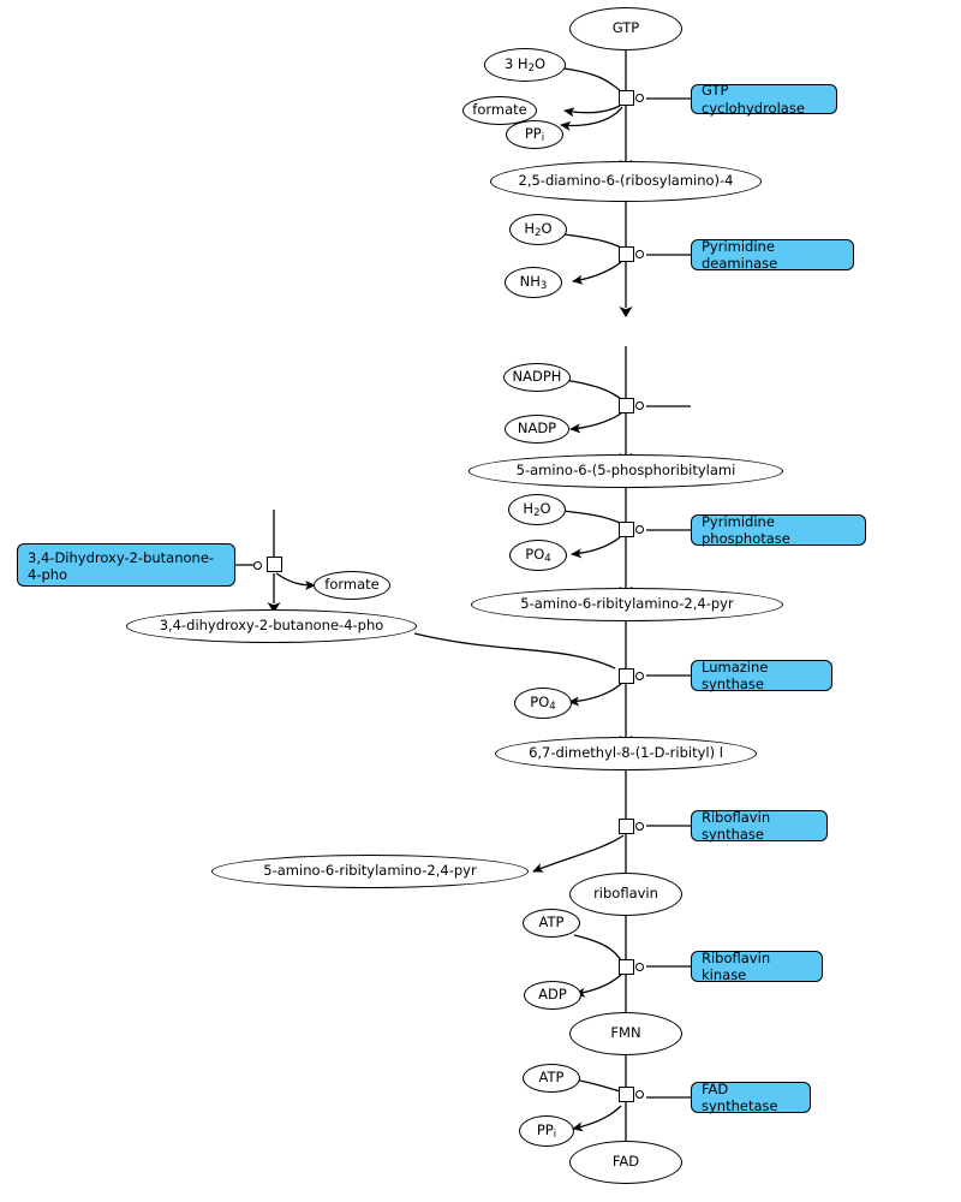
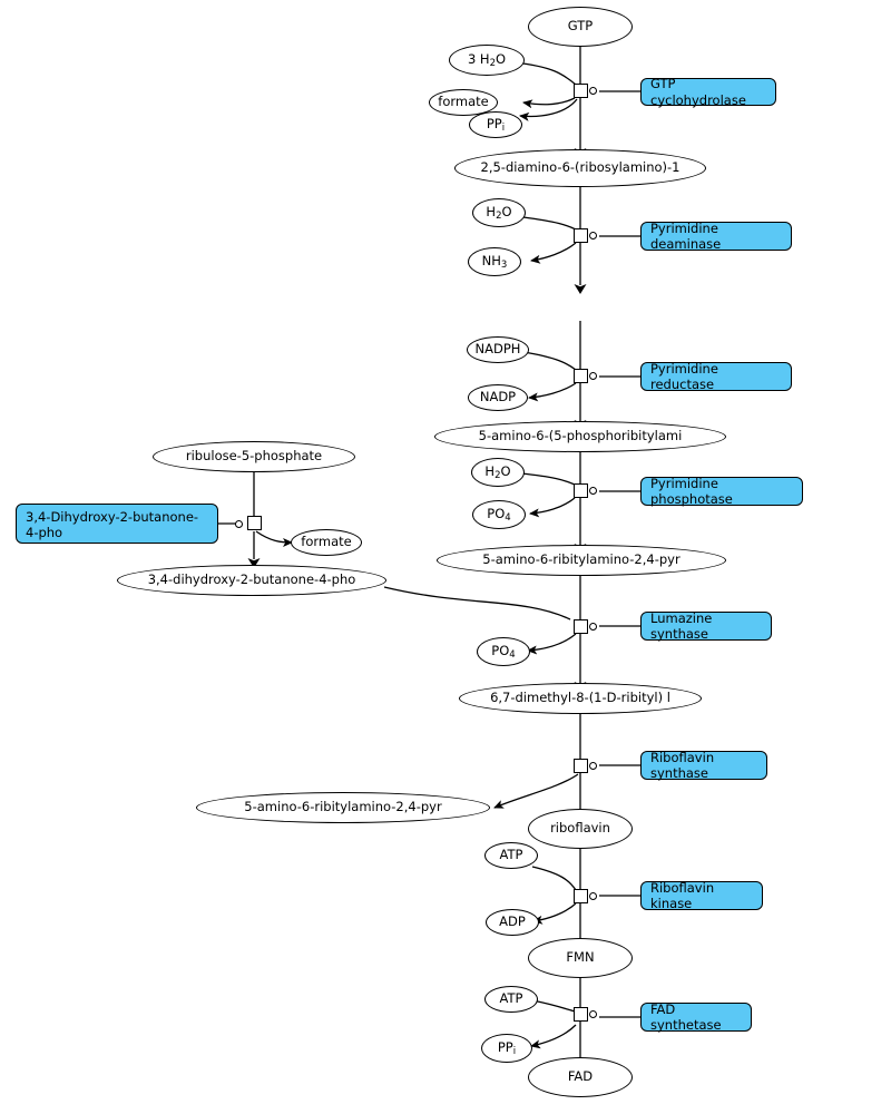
  GTP
- 2,5-diamino-6-(ribosylamino)-4
+ 2,5-diamino-6-(ribosylamino)-1
  5-amino-6-(5-phosphoribitylami
  5-amino-6-ribitylamino-2,4-pyr
  6,7-dimethyl-8-(1-D-ribityl) l
  5-amino-6-ribitylamino-2,4-pyr
  riboflavin
  FMN
  FAD
+ ribulose-5-phosphate
  3,4-dihydroxy-2-butanone-4-pho
  3 H2O
  formate
  PPi
  H2O
  NH3
  NADPH
  NADP
  H2O
  PO4
  formate
  PO4
  ATP
  ADP
  ATP
  PPi
  GTP cyclohydrolase
  Pyrimidine deaminase
+ Pyrimidine reductase
  Pyrimidine phosphotase
  3,4-Dihydroxy-2-butanone-4-pho
  Lumazine synthase
  Riboflavin synthase
  Riboflavin kinase
  FAD synthetase
